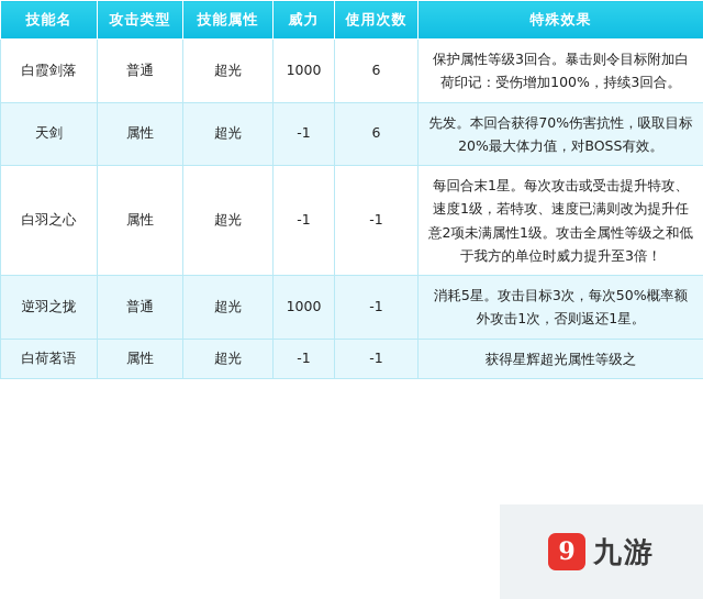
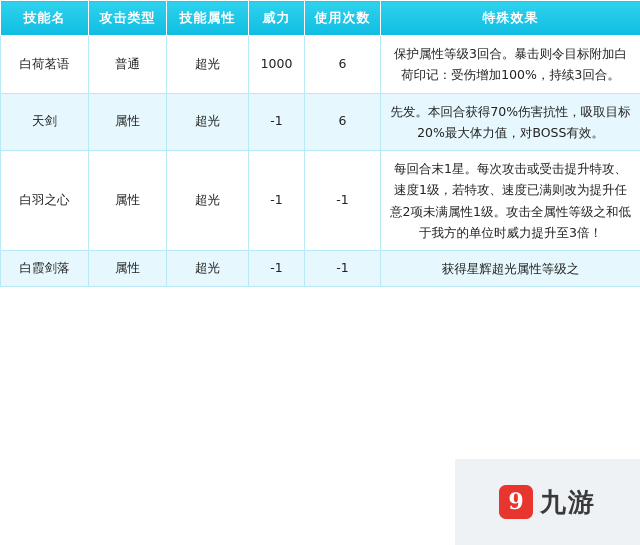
  技能名	攻击类型	技能属性	威力	使用次数	特殊效果
- 白霞剑落	普通	超光	1000	6	保护属性等级3回合。暴击则令目标附加白荷印记：受伤增加100%，持续3回合。
+ 白荷茗语	普通	超光	1000	6	保护属性等级3回合。暴击则令目标附加白荷印记：受伤增加100%，持续3回合。
  天剑	属性	超光	-1	6	先发。本回合获得70%伤害抗性，吸取目标20%最大体力值，对BOSS有效。
  白羽之心	属性	超光	-1	-1	每回合末1星。每次攻击或受击提升特攻、速度1级，若特攻、速度已满则改为提升任意2项未满属性1级。攻击全属性等级之和低于我方的单位时威力提升至3倍！
- 逆羽之拢	普通	超光	1000	-1	消耗5星。攻击目标3次，每次50%概率额外攻击1次，否则返还1星。
- 白荷茗语	属性	超光	-1	-1	获得星辉超光属性等级之
+ 白霞剑落	属性	超光	-1	-1	获得星辉超光属性等级之
  9
  九游
